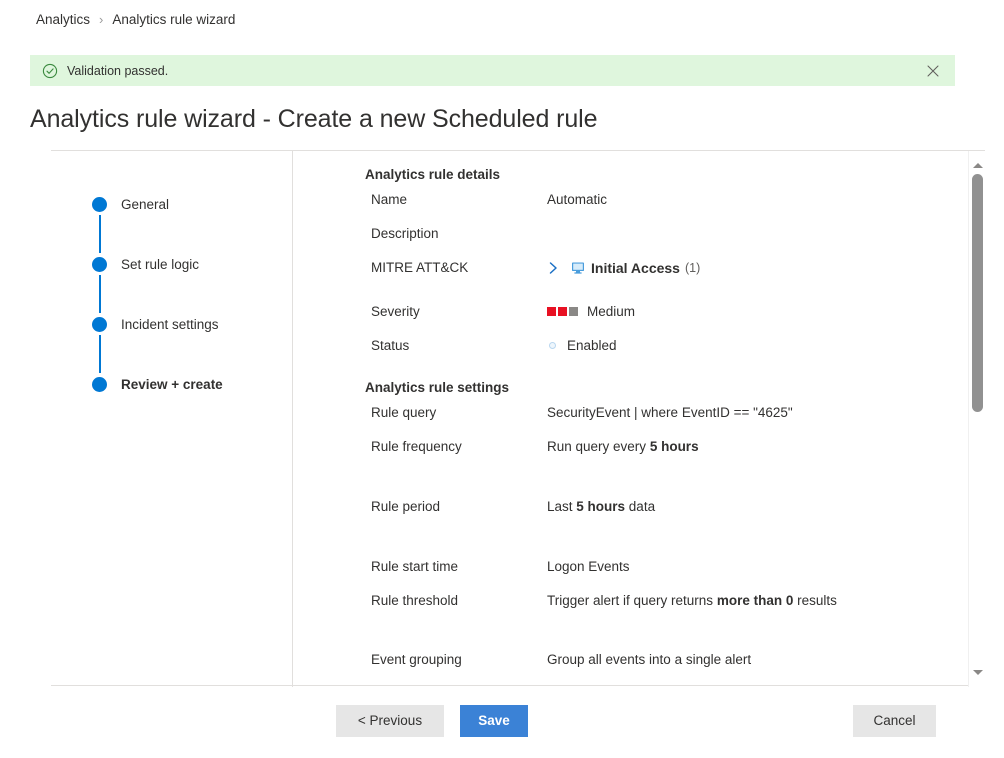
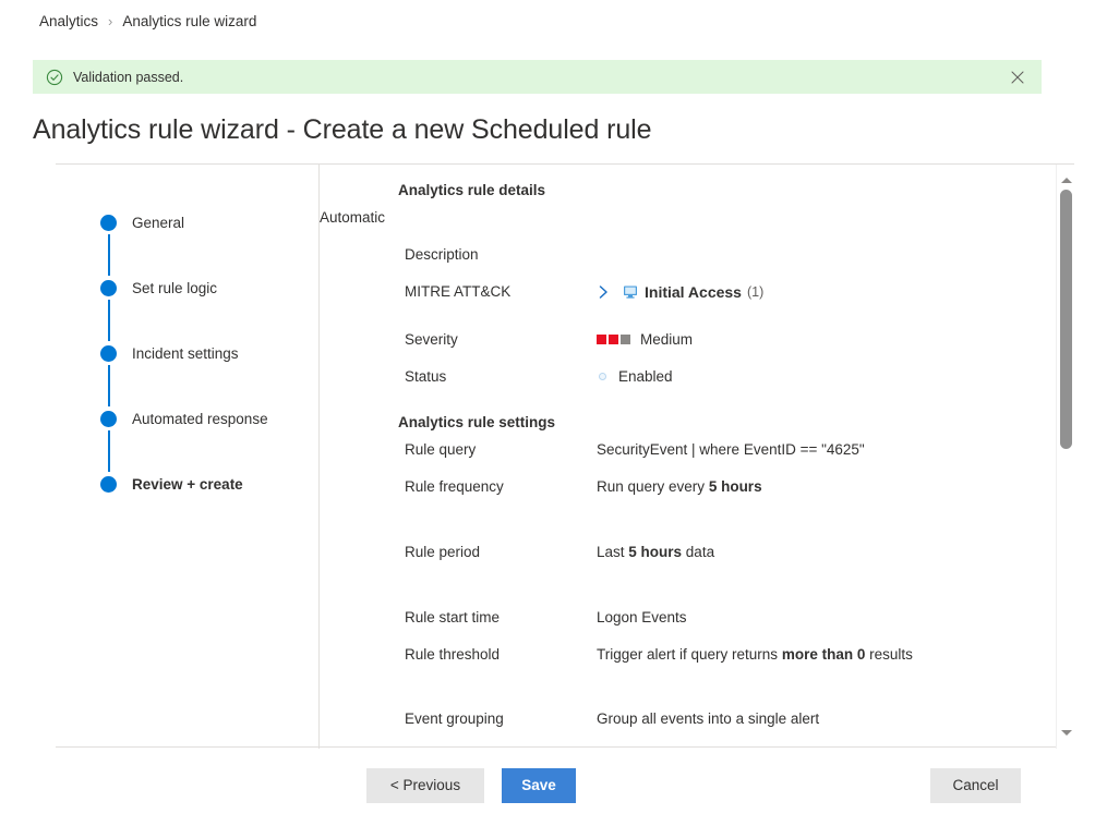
  Analytics
  ›
  Analytics rule wizard
  Validation passed.
  Analytics rule wizard - Create a new Scheduled rule
  General
  Set rule logic
  Incident settings
+ Automated response
  Review + create
  Analytics rule details
- Name
  Automatic
  Description
  MITRE ATT&CK
  Initial Access
  (1)
  Severity
  Medium
  Status
  Enabled
  Analytics rule settings
  Rule query
  SecurityEvent | where EventID == "4625"
  Rule frequency
  Run query every 5 hours
  Rule period
  Last 5 hours data
  Rule start time
  Logon Events
  Rule threshold
  Trigger alert if query returns more than 0 results
  Event grouping
  Group all events into a single alert
  < Previous
  Save
  Cancel
